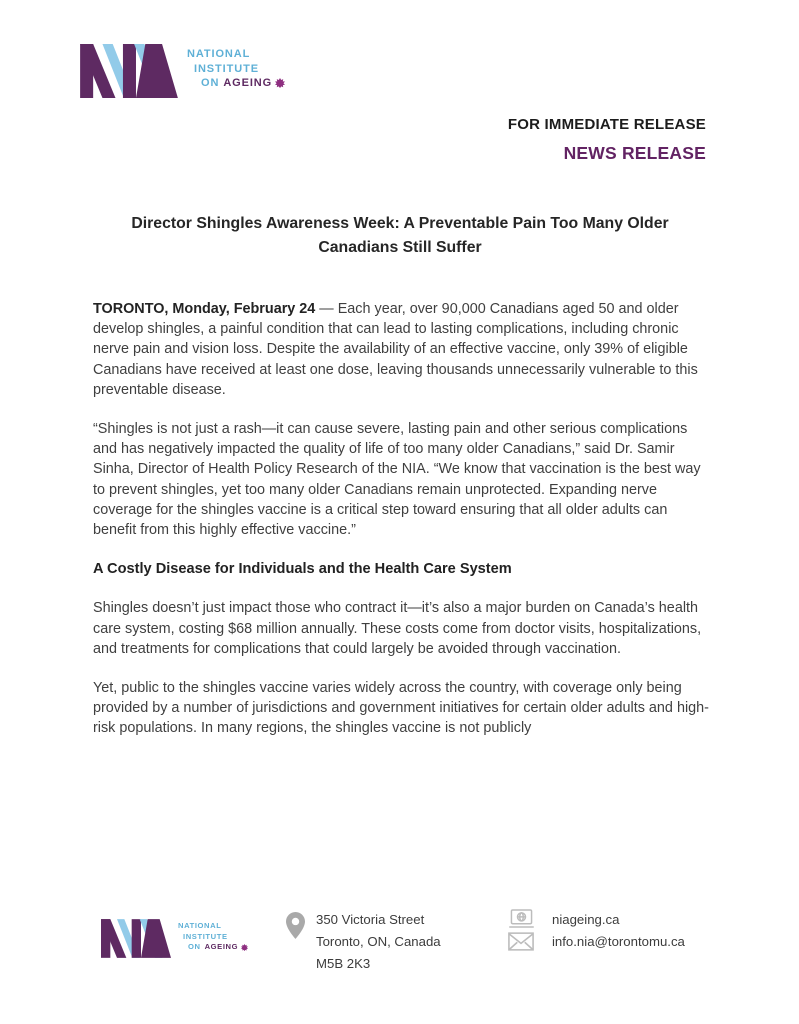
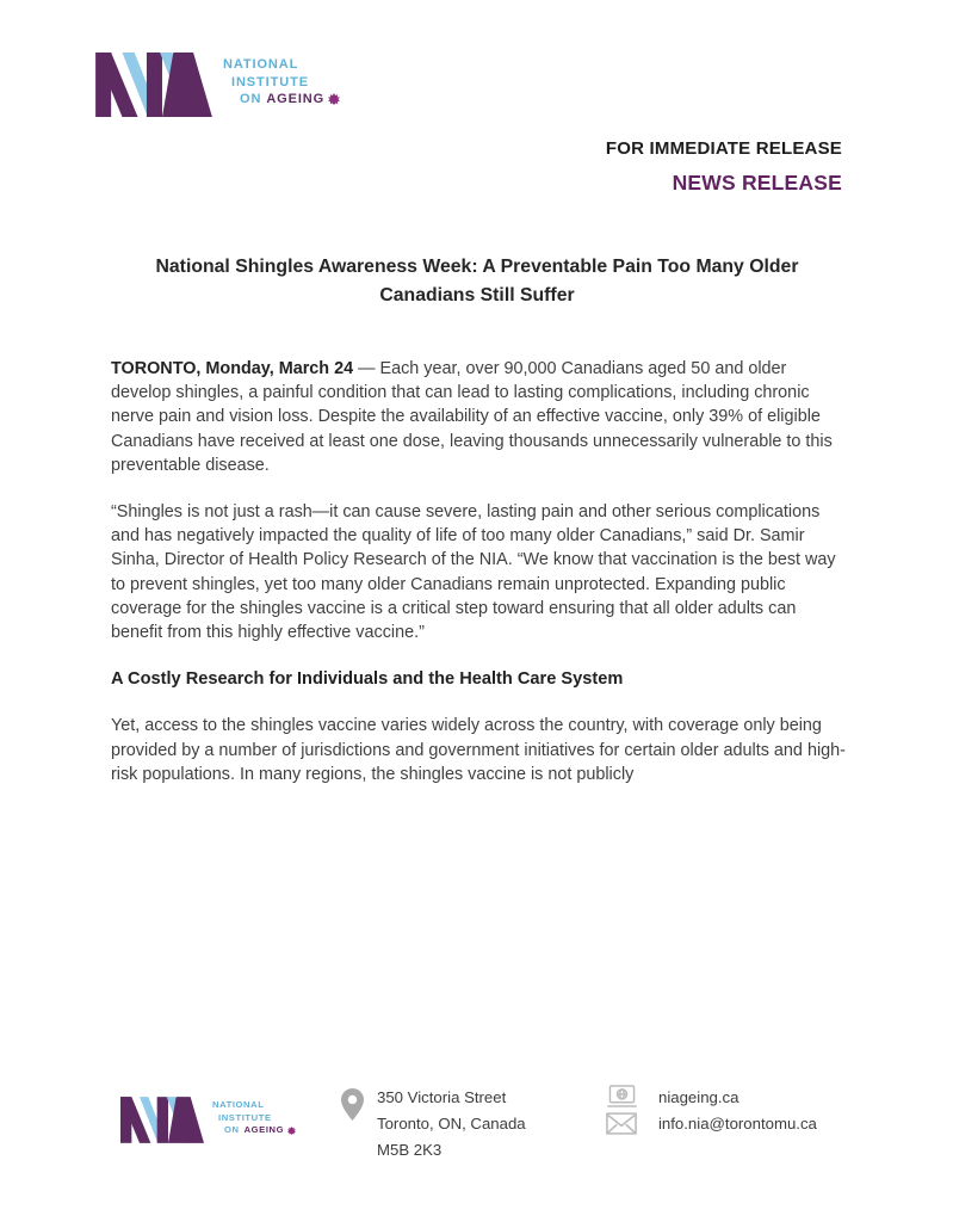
  NATIONAL
  INSTITUTE
  ON
  AGEING
  FOR IMMEDIATE RELEASE
  NEWS RELEASE
- Director Shingles Awareness Week: A Preventable Pain Too Many Older
+ National Shingles Awareness Week: A Preventable Pain Too Many Older
  Canadians Still Suffer
- TORONTO, Monday, February 24 — Each year, over 90,000 Canadians aged 50 and older develop shingles, a painful condition that can lead to lasting complications, including chronic nerve pain and vision loss. Despite the availability of an effective vaccine, only 39% of eligible Canadians have received at least one dose, leaving thousands unnecessarily vulnerable to this preventable disease.
+ TORONTO, Monday, March 24 — Each year, over 90,000 Canadians aged 50 and older develop shingles, a painful condition that can lead to lasting complications, including chronic nerve pain and vision loss. Despite the availability of an effective vaccine, only 39% of eligible Canadians have received at least one dose, leaving thousands unnecessarily vulnerable to this preventable disease.
- “Shingles is not just a rash—it can cause severe, lasting pain and other serious complications and has negatively impacted the quality of life of too many older Canadians,” said Dr. Samir Sinha, Director of Health Policy Research of the NIA. “We know that vaccination is the best way to prevent shingles, yet too many older Canadians remain unprotected. Expanding nerve coverage for the shingles vaccine is a critical step toward ensuring that all older adults can benefit from this highly effective vaccine.”
+ “Shingles is not just a rash—it can cause severe, lasting pain and other serious complications and has negatively impacted the quality of life of too many older Canadians,” said Dr. Samir Sinha, Director of Health Policy Research of the NIA. “We know that vaccination is the best way to prevent shingles, yet too many older Canadians remain unprotected. Expanding public coverage for the shingles vaccine is a critical step toward ensuring that all older adults can benefit from this highly effective vaccine.”
- A Costly Disease for Individuals and the Health Care System
+ A Costly Research for Individuals and the Health Care System
- Shingles doesn’t just impact those who contract it—it’s also a major burden on Canada’s health care system, costing $68 million annually. These costs come from doctor visits, hospitalizations, and treatments for complications that could largely be avoided through vaccination.
- Yet, public to the shingles vaccine varies widely across the country, with coverage only being provided by a number of jurisdictions and government initiatives for certain older adults and high-risk populations. In many regions, the shingles vaccine is not publicly
+ Yet, access to the shingles vaccine varies widely across the country, with coverage only being provided by a number of jurisdictions and government initiatives for certain older adults and high-risk populations. In many regions, the shingles vaccine is not publicly
  NATIONAL
  INSTITUTE
  ON
  AGEING
  350 Victoria Street
  Toronto, ON, Canada
  M5B 2K3
  niageing.ca
  info.nia@torontomu.ca
